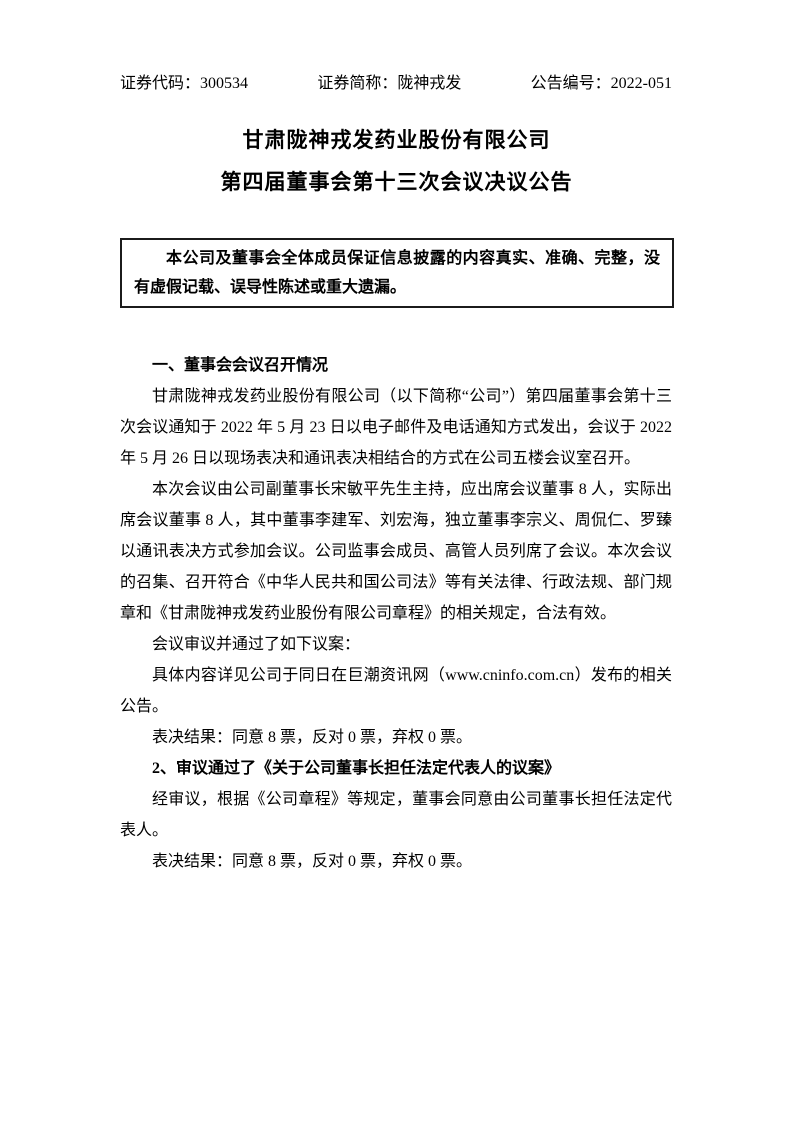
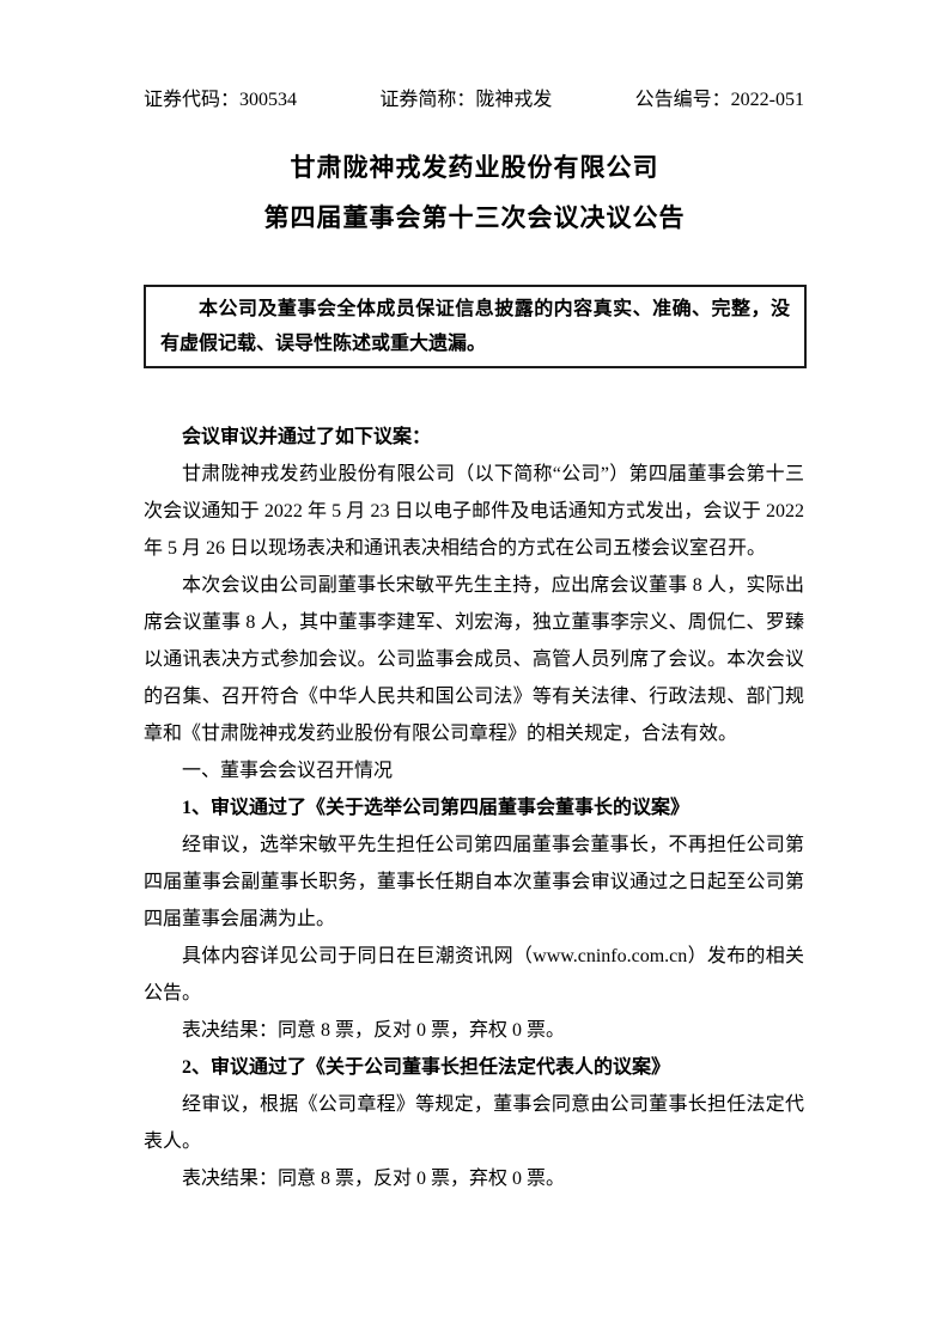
  证券代码：300534
  证券简称：陇神戎发
  公告编号：2022-051
  甘肃陇神戎发药业股份有限公司
  第四届董事会第十三次会议决议公告
  本公司及董事会全体成员保证信息披露的内容真实、准确、完整，没有虚假记载、误导性陈述或重大遗漏。
- 一、董事会会议召开情况
+ 会议审议并通过了如下议案：
  甘肃陇神戎发药业股份有限公司（以下简称“公司”）第四届董事会第十三次会议通知于 2022 年 5 月 23 日以电子邮件及电话通知方式发出，会议于 2022 年 5 月 26 日以现场表决和通讯表决相结合的方式在公司五楼会议室召开。
  本次会议由公司副董事长宋敏平先生主持，应出席会议董事 8 人，实际出席会议董事 8 人，其中董事李建军、刘宏海，独立董事李宗义、周侃仁、罗臻以通讯表决方式参加会议。公司监事会成员、高管人员列席了会议。本次会议的召集、召开符合《中华人民共和国公司法》等有关法律、行政法规、部门规章和《甘肃陇神戎发药业股份有限公司章程》的相关规定，合法有效。
- 会议审议并通过了如下议案：
+ 一、董事会会议召开情况
+ 1、审议通过了《关于选举公司第四届董事会董事长的议案》
+ 经审议，选举宋敏平先生担任公司第四届董事会董事长，不再担任公司第四届董事会副董事长职务，董事长任期自本次董事会审议通过之日起至公司第四届董事会届满为止。
  具体内容详见公司于同日在巨潮资讯网（www.cninfo.com.cn）发布的相关公告。
  表决结果：同意 8 票，反对 0 票，弃权 0 票。
  2、审议通过了《关于公司董事长担任法定代表人的议案》
  经审议，根据《公司章程》等规定，董事会同意由公司董事长担任法定代表人。
  表决结果：同意 8 票，反对 0 票，弃权 0 票。
